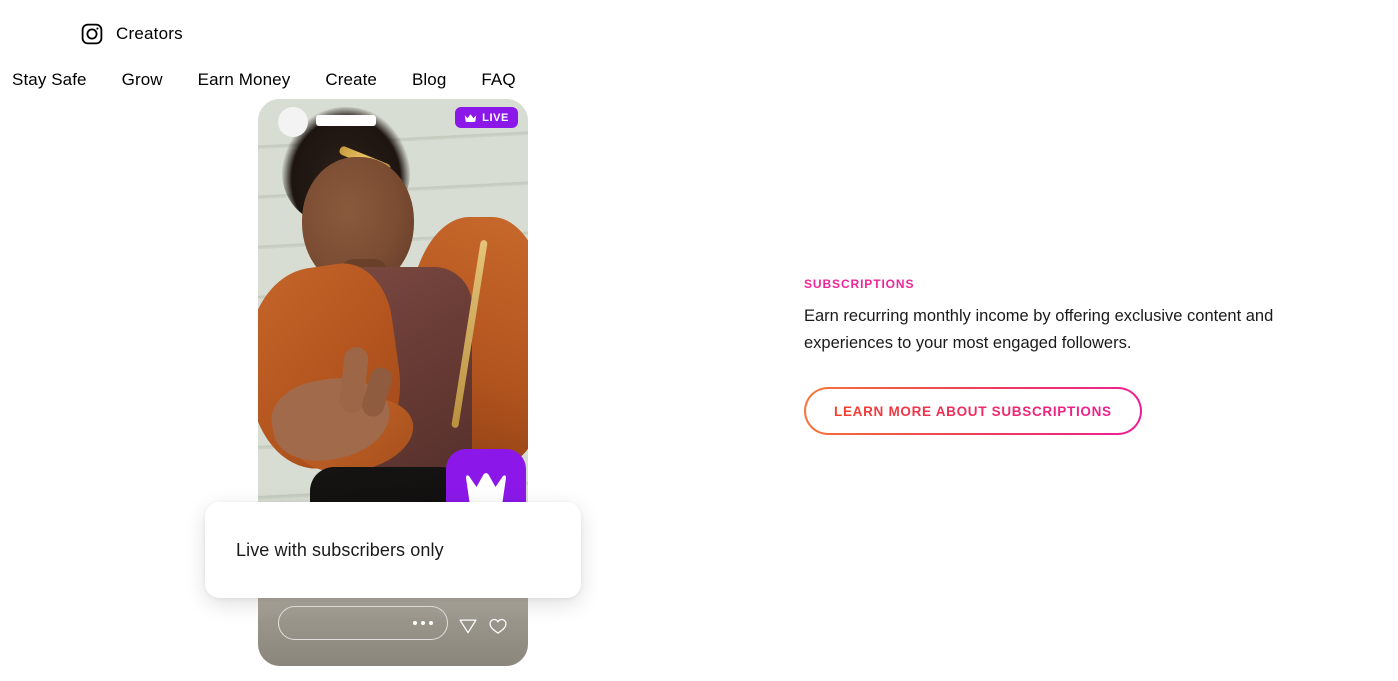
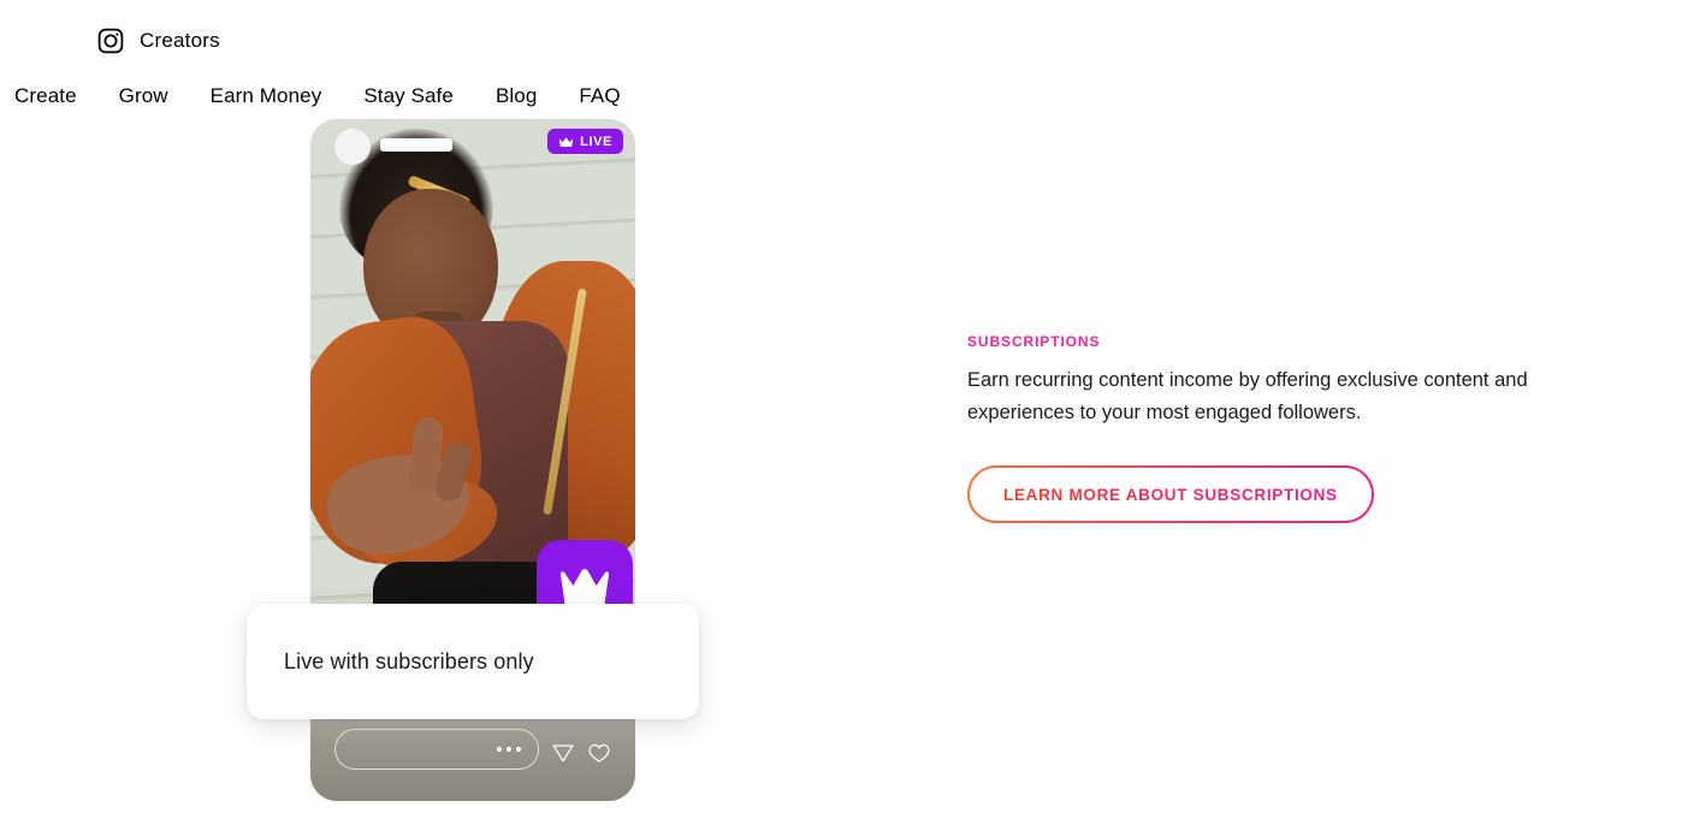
  Creators
- Stay Safe
+ Create
  Grow
  Earn Money
- Create
+ Stay Safe
  Blog
  FAQ
  LIVE
  Live with subscribers only
  SUBSCRIPTIONS
- Earn recurring monthly income by offering exclusive content and experiences to your most engaged followers.
+ Earn recurring content income by offering exclusive content and experiences to your most engaged followers.
  LEARN MORE ABOUT SUBSCRIPTIONS
